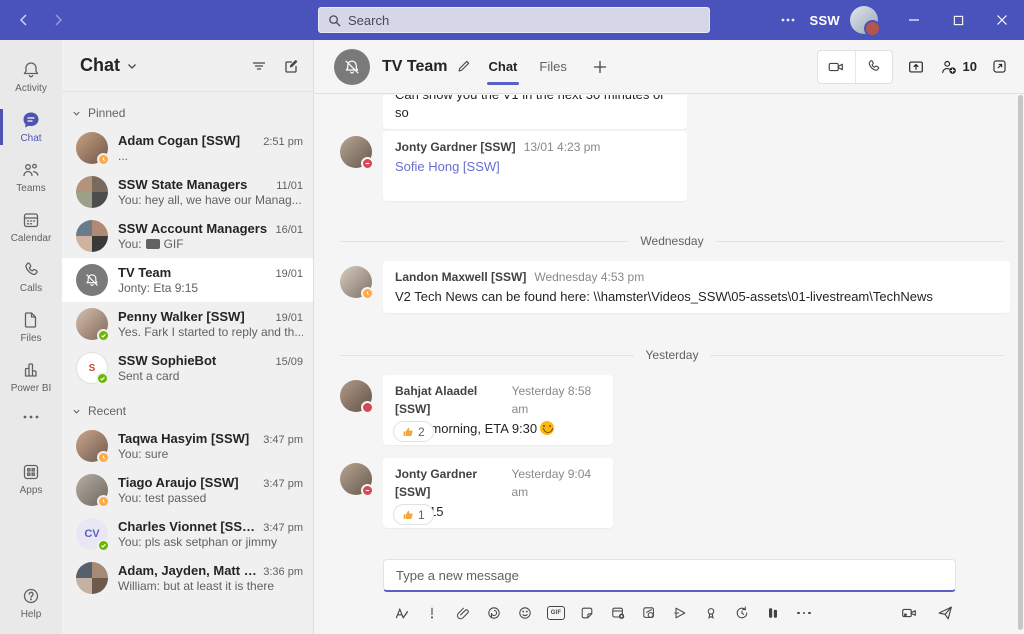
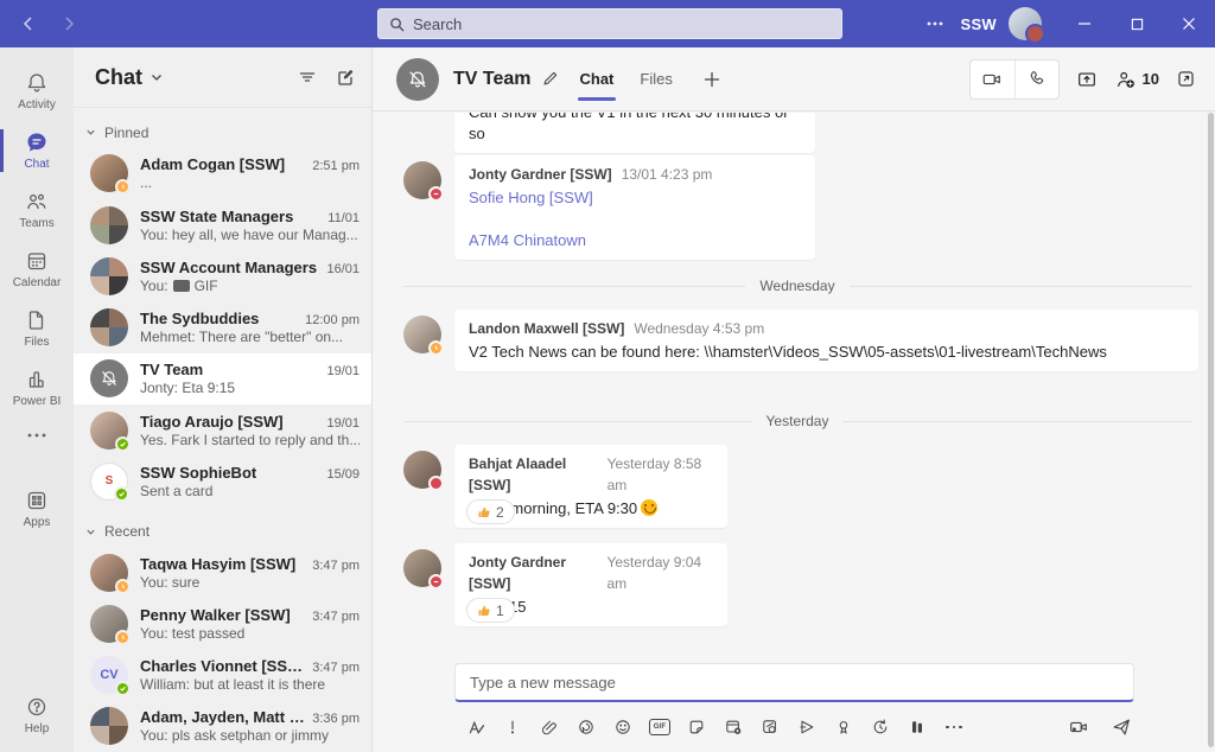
  Search
  SSW
  Activity
  Chat
  Teams
  Calendar
- Calls
  Files
  Power BI
  Apps
  Help
  Chat
  Pinned
  Adam Cogan [SSW]
  2:51 pm
  ...
  SSW State Managers
  11/01
  You: hey all, we have our Manag...
  SSW Account Managers
  16/01
  You:
  GIF
+ The Sydbuddies
+ 12:00 pm
+ Mehmet: There are "better" on...
  TV Team
  19/01
  Jonty: Eta 9:15
- Penny Walker [SSW]
+ Tiago Araujo [SSW]
  19/01
  Yes. Fark I started to reply and th...
  S
  SSW SophieBot
  15/09
  Sent a card
  Recent
  Taqwa Hasyim [SSW]
  3:47 pm
  You: sure
- Tiago Araujo [SSW]
+ Penny Walker [SSW]
  3:47 pm
  You: test passed
  CV
  Charles Vionnet [SSW]
  3:47 pm
- You: pls ask setphan or jimmy
+ William: but at least it is there
  Adam, Jayden, Matt G,
  3:36 pm
- William: but at least it is there
+ You: pls ask setphan or jimmy
  TV Team
  Chat
  Files
  10
  Can show you the V1 in the next 30 minutes or so
  Jonty Gardner [SSW]
  13/01 4:23 pm
  Sofie Hong [SSW]
+ A7M4 Chinatown
  Wednesday
  Landon Maxwell [SSW]
  Wednesday 4:53 pm
  V2 Tech News can be found here: \\hamster\Videos_SSW\05-assets\01-livestream\TechNews
  Yesterday
  Bahjat Alaadel [SSW]
  Yesterday 8:58 am
  morning, ETA 9:30
  2
  Jonty Gardner [SSW]
  Yesterday 9:04 am
  1
  Type a new message
